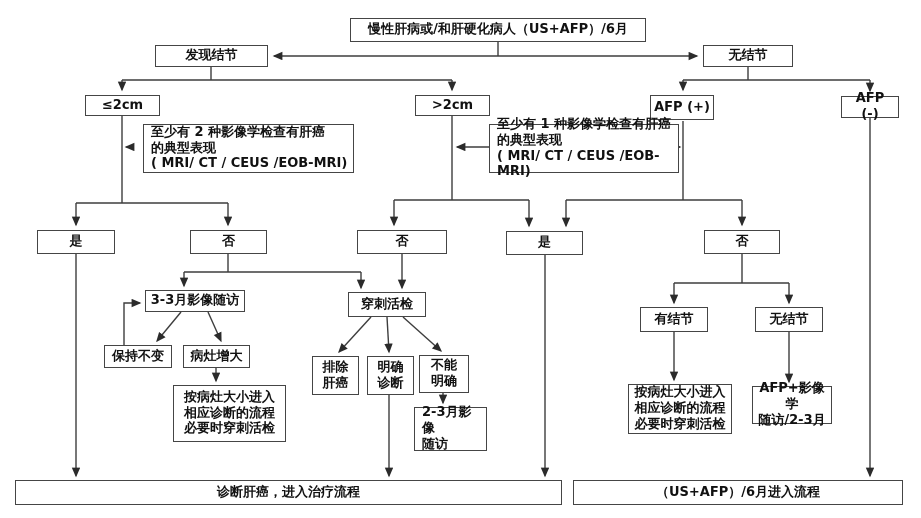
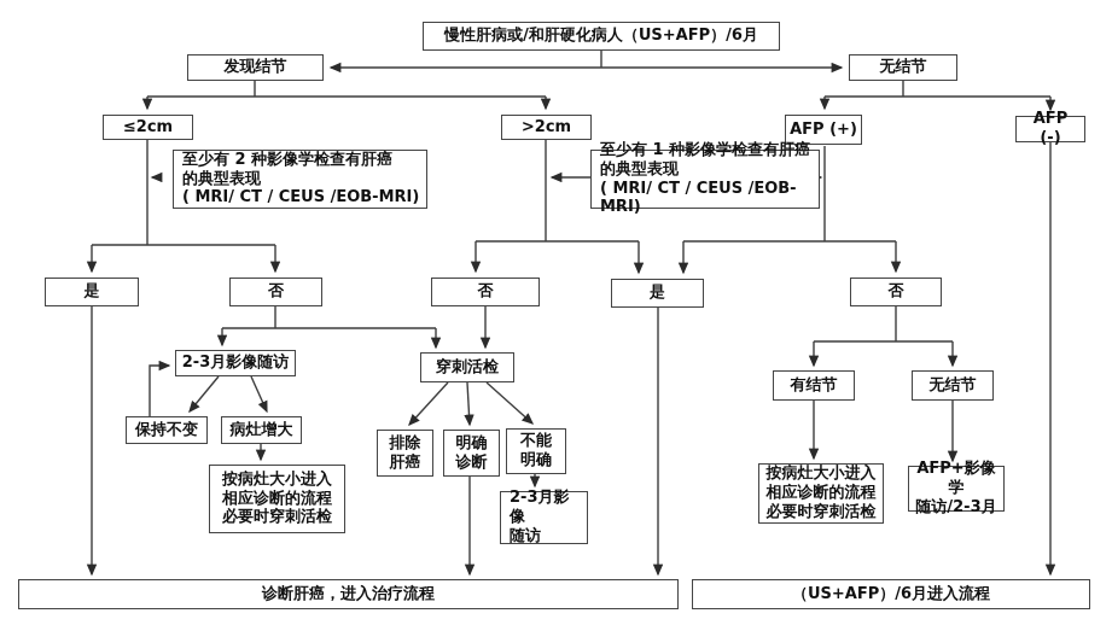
  慢性肝病或/和肝硬化病人（US+AFP）/6月
  发现结节
  无结节
  ≤2cm
  >2cm
  AFP (+)
  AFP (-)
  至少有 2 种影像学检查有肝癌
  的典型表现
  ( MRI/ CT / CEUS /EOB-MRI)
  至少有 1 种影像学检查有肝癌
  的典型表现
  ( MRI/ CT / CEUS /EOB-MRI)
  是
  否
  否
  是
  否
- 3-3月影像随访
+ 2-3月影像随访
  穿刺活检
  保持不变
  病灶增大
  按病灶大小进入
  相应诊断的流程
  必要时穿刺活检
  排除
  肝癌
  明确
  诊断
  不能
  明确
  2-3月影像
  随访
  有结节
  无结节
  按病灶大小进入
  相应诊断的流程
  必要时穿刺活检
  AFP+影像学
  随访/2-3月
  诊断肝癌，进入治疗流程
  （US+AFP）/6月进入流程
